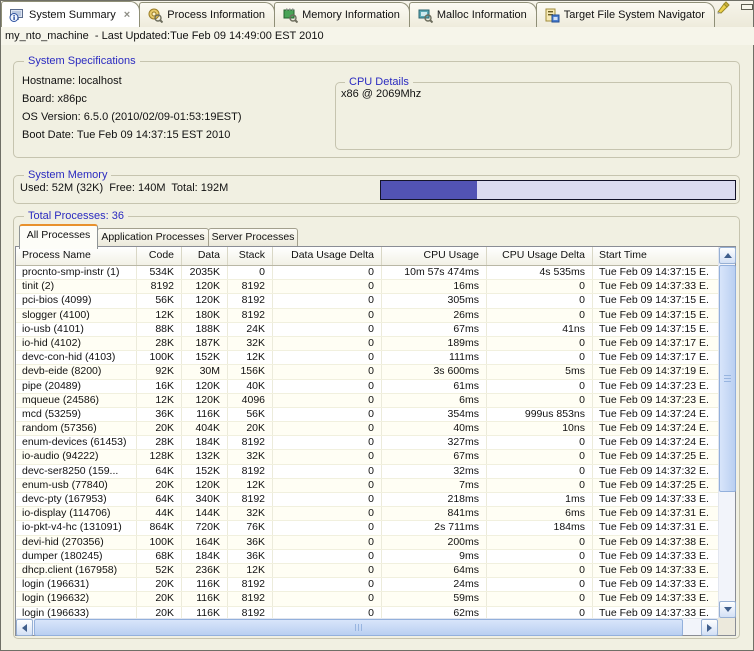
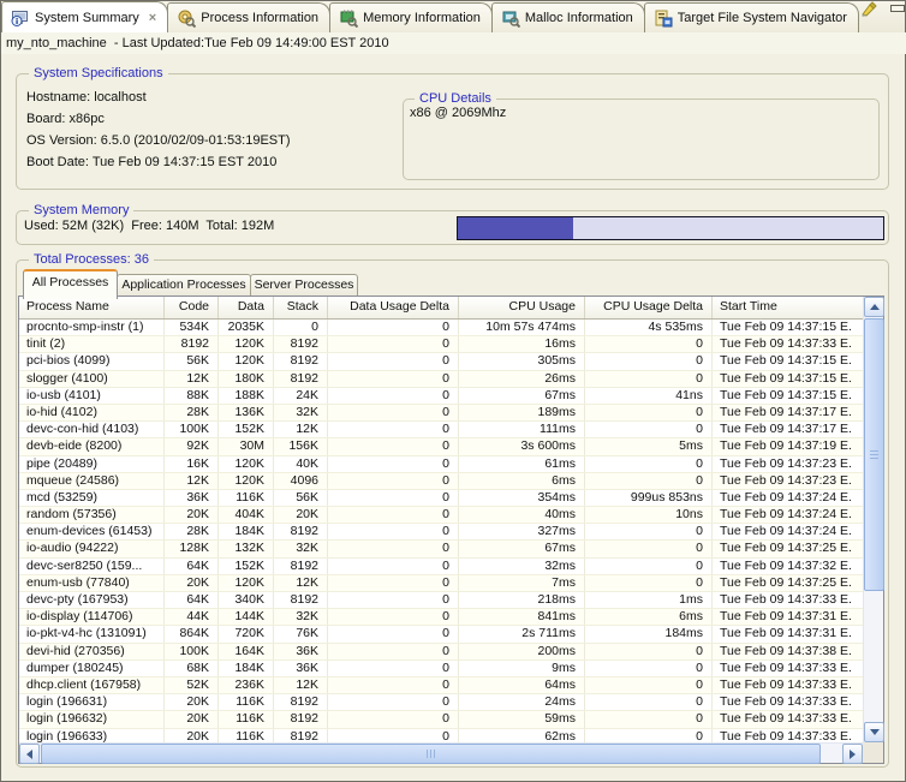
  System Summary
  ×
  Process Information
  Memory Information
  Malloc Information
  Target File System Navigator
  my_nto_machine - Last Updated:Tue Feb 09 14:49:00 EST 2010
  System Specifications
  Hostname: localhost
  Board: x86pc
  OS Version: 6.5.0 (2010/02/09-01:53:19EST)
  Boot Date: Tue Feb 09 14:37:15 EST 2010
  CPU Details
  x86 @ 2069Mhz
  System Memory
  Used: 52M (32K) Free: 140M Total: 192M
  Total Processes: 36
  All Processes
  Application Processes
  Server Processes
  Process Name
  Code
  Data
  Stack
  Data Usage Delta
  CPU Usage
  CPU Usage Delta
  Start Time
  procnto-smp-instr (1)
  534K
  2035K
  0
  0
  10m 57s 474ms
  4s 535ms
  Tue Feb 09 14:37:15 E.
  tinit (2)
  8192
  120K
  8192
  0
  16ms
  0
  Tue Feb 09 14:37:33 E.
  pci-bios (4099)
  56K
  120K
  8192
  0
  305ms
  0
  Tue Feb 09 14:37:15 E.
  slogger (4100)
  12K
  180K
  8192
  0
  26ms
  0
  Tue Feb 09 14:37:15 E.
  io-usb (4101)
  88K
  188K
  24K
  0
  67ms
  41ns
  Tue Feb 09 14:37:15 E.
  io-hid (4102)
  28K
- 187K
+ 136K
  32K
  0
  189ms
  0
  Tue Feb 09 14:37:17 E.
  devc-con-hid (4103)
  100K
  152K
  12K
  0
  111ms
  0
  Tue Feb 09 14:37:17 E.
  devb-eide (8200)
  92K
  30M
  156K
  0
  3s 600ms
  5ms
  Tue Feb 09 14:37:19 E.
  pipe (20489)
  16K
  120K
  40K
  0
  61ms
  0
  Tue Feb 09 14:37:23 E.
  mqueue (24586)
  12K
  120K
  4096
  0
  6ms
  0
  Tue Feb 09 14:37:23 E.
  mcd (53259)
  36K
  116K
  56K
  0
  354ms
  999us 853ns
  Tue Feb 09 14:37:24 E.
  random (57356)
  20K
  404K
  20K
  0
  40ms
  10ns
  Tue Feb 09 14:37:24 E.
  enum-devices (61453)
  28K
  184K
  8192
  0
  327ms
  0
  Tue Feb 09 14:37:24 E.
  io-audio (94222)
  128K
  132K
  32K
  0
  67ms
  0
  Tue Feb 09 14:37:25 E.
  devc-ser8250 (159...
  64K
  152K
  8192
  0
  32ms
  0
  Tue Feb 09 14:37:32 E.
  enum-usb (77840)
  20K
  120K
  12K
  0
  7ms
  0
  Tue Feb 09 14:37:25 E.
  devc-pty (167953)
  64K
  340K
  8192
  0
  218ms
  1ms
  Tue Feb 09 14:37:33 E.
  io-display (114706)
  44K
  144K
  32K
  0
  841ms
  6ms
  Tue Feb 09 14:37:31 E.
  io-pkt-v4-hc (131091)
  864K
  720K
  76K
  0
  2s 711ms
  184ms
  Tue Feb 09 14:37:31 E.
  devi-hid (270356)
  100K
  164K
  36K
  0
  200ms
  0
  Tue Feb 09 14:37:38 E.
  dumper (180245)
  68K
  184K
  36K
  0
  9ms
  0
  Tue Feb 09 14:37:33 E.
  dhcp.client (167958)
  52K
  236K
  12K
  0
  64ms
  0
  Tue Feb 09 14:37:33 E.
  login (196631)
  20K
  116K
  8192
  0
  24ms
  0
  Tue Feb 09 14:37:33 E.
  login (196632)
  20K
  116K
  8192
  0
  59ms
  0
  Tue Feb 09 14:37:33 E.
  login (196633)
  20K
  116K
  8192
  0
  62ms
  0
  Tue Feb 09 14:37:33 E.
